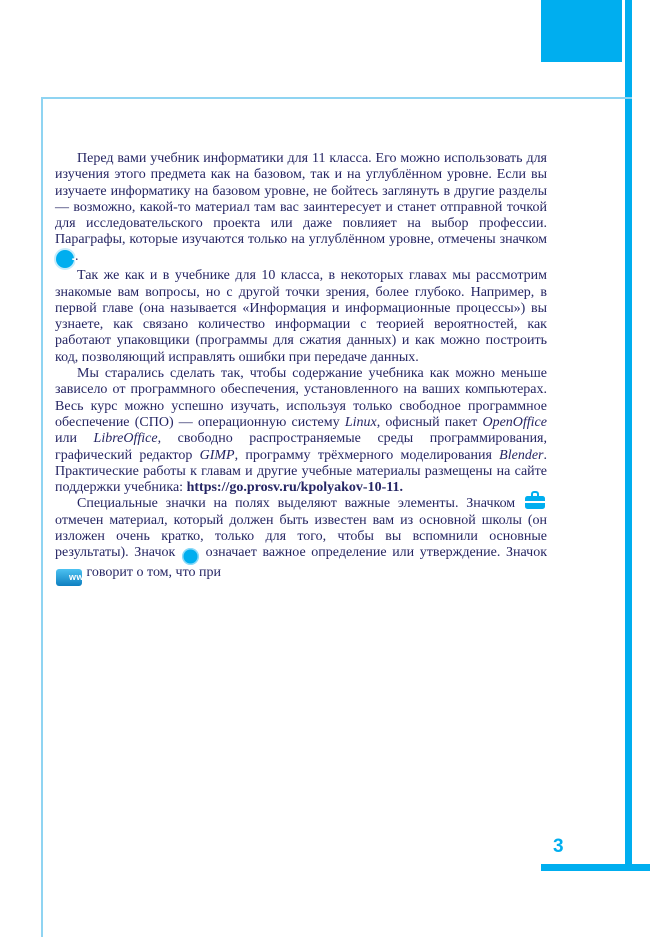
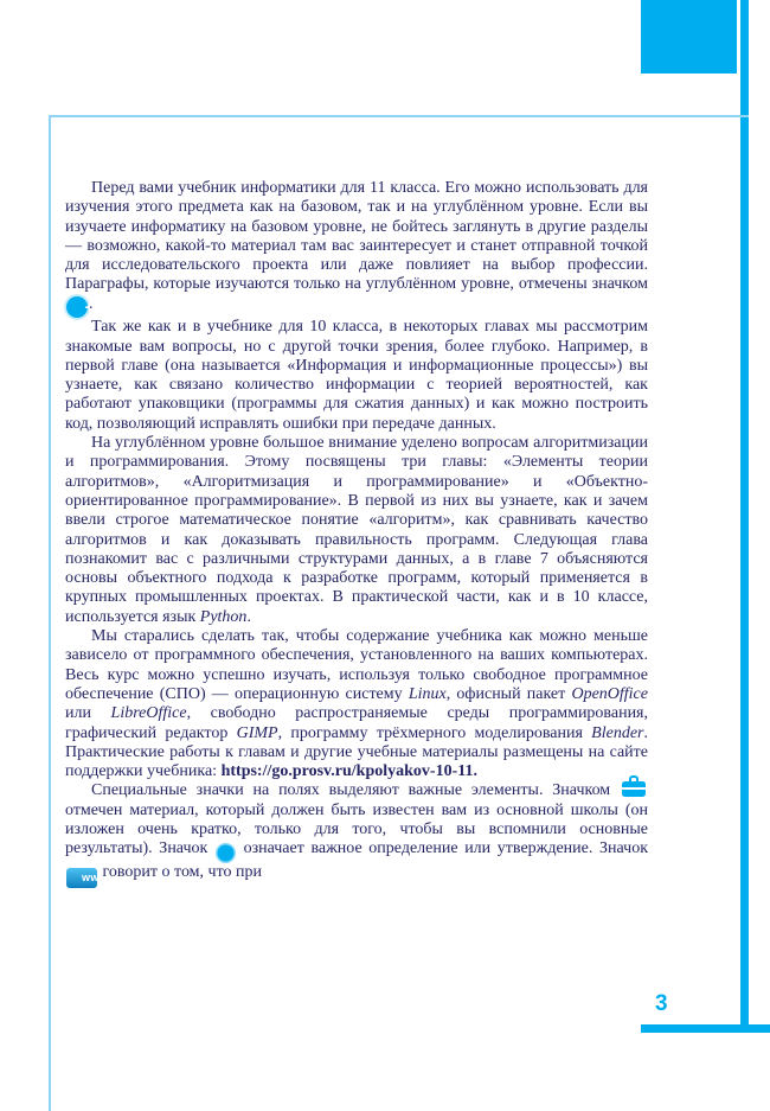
  Перед вами учебник информатики для 11 класса. Его можно использовать для изучения этого предмета как на базовом, так и на углублённом уровне. Если вы изучаете информатику на базовом уровне, не бойтесь заглянуть в другие разделы — возможно, какой-то материал там вас заинтересует и станет отправной точкой для исследовательского проекта или даже повлияет на выбор профессии. Параграфы, которые изучаются только на углублённом уровне, отмечены значком.
  Так же как и в учебнике для 10 класса, в некоторых главах мы рассмотрим знакомые вам вопросы, но с другой точки зрения, более глубоко. Например, в первой главе (она называется «Информация и информационные процессы») вы узнаете, как связано количество информации с теорией вероятностей, как работают упаковщики (программы для сжатия данных) и как можно построить код, позволяющий исправлять ошибки при передаче данных.
+ На углублённом уровне большое внимание уделено вопросам алгоритмизации и программирования. Этому посвящены три главы: «Элементы теории алгоритмов», «Алгоритмизация и программирование» и «Объектно-ориентированное программирование». В первой из них вы узнаете, как и зачем ввели строгое математическое понятие «алгоритм», как сравнивать качество алгоритмов и как доказывать правильность программ. Следующая глава познакомит вас с различными структурами данных, а в главе 7 объясняются основы объектного подхода к разработке программ, который применяется в крупных промышленных проектах. В практической части, как и в 10 классе, используется язык Python.
  Мы старались сделать так, чтобы содержание учебника как можно меньше зависело от программного обеспечения, установленного на ваших компьютерах. Весь курс можно успешно изучать, используя только свободное программное обеспечение (СПО) — операционную систему Linux, офисный пакет OpenOffice или LibreOffice, свободно распространяемые среды программирования, графический редактор GIMP, программу трёхмерного моделирования Blender. Практические работы к главам и другие учебные материалы размещены на сайте поддержки учебника: https://go.prosv.ru/kpolyakov-10-11.
  Специальные значки на полях выделяют важные элементы. Значком отмечен материал, который должен быть известен вам из основной школы (он изложен очень кратко, только для того, чтобы вы вспомнили основные результаты). Значок означает важное определение или утверждение. Значок ww говорит о том, что при
  3
